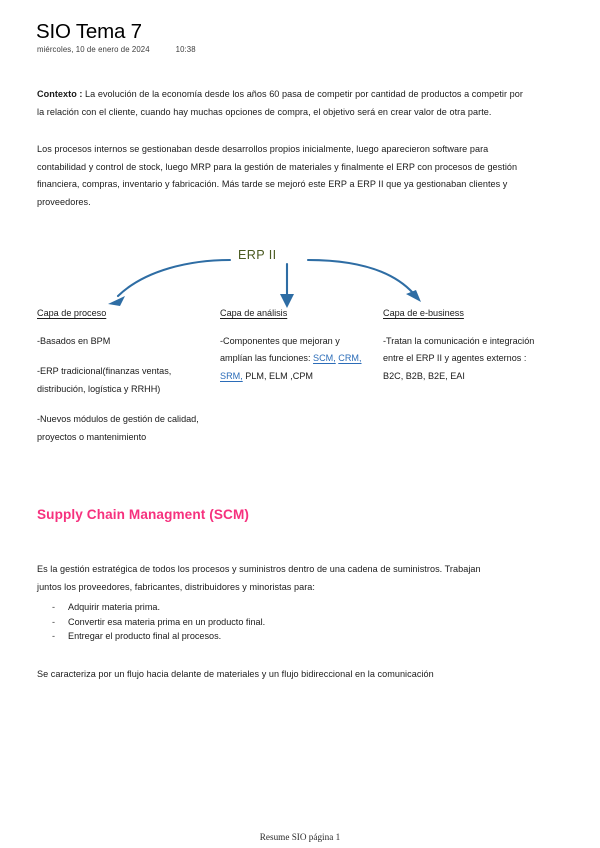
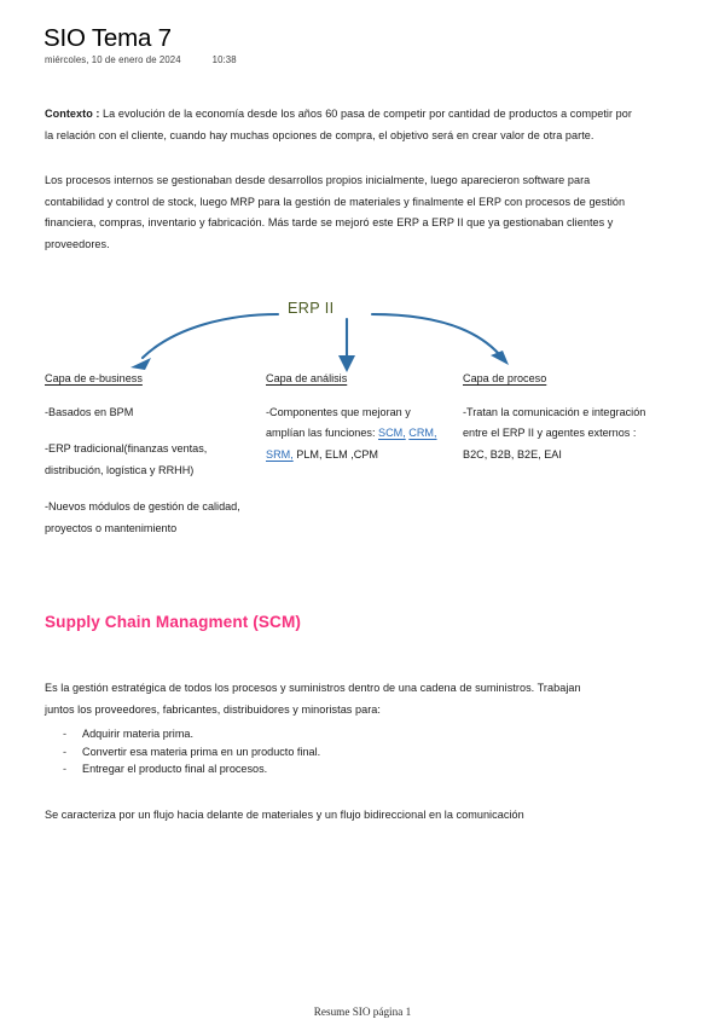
  SIO Tema 7
  miércoles, 10 de enero de 2024 10:38
  Contexto : La evolución de la economía desde los años 60 pasa de competir por cantidad de productos a competir por la relación con el cliente, cuando hay muchas opciones de compra, el objetivo será en crear valor de otra parte.
  Los procesos internos se gestionaban desde desarrollos propios inicialmente, luego aparecieron software para contabilidad y control de stock, luego MRP para la gestión de materiales y finalmente el ERP con procesos de gestión financiera, compras, inventario y fabricación. Más tarde se mejoró este ERP a ERP II que ya gestionaban clientes y proveedores.
  ERP II
- Capa de proceso
+ Capa de e-business
  Capa de análisis
- Capa de e-business
+ Capa de proceso
  -Basados en BPM
  -ERP tradicional(finanzas ventas, distribución, logística y RRHH)
  -Nuevos módulos de gestión de calidad, proyectos o mantenimiento
  -Componentes que mejoran y amplían las funciones: SCM, CRM, SRM, PLM, ELM ,CPM
  -Tratan la comunicación e integración entre el ERP II y agentes externos : B2C, B2B, B2E, EAI
  Supply Chain Managment (SCM)
  Es la gestión estratégica de todos los procesos y suministros dentro de una cadena de suministros. Trabajan juntos los proveedores, fabricantes, distribuidores y minoristas para:
  -
  Adquirir materia prima.
  -
  Convertir esa materia prima en un producto final.
  -
  Entregar el producto final al procesos.
  Se caracteriza por un flujo hacia delante de materiales y un flujo bidireccional en la comunicación
  Resume SIO página 1
